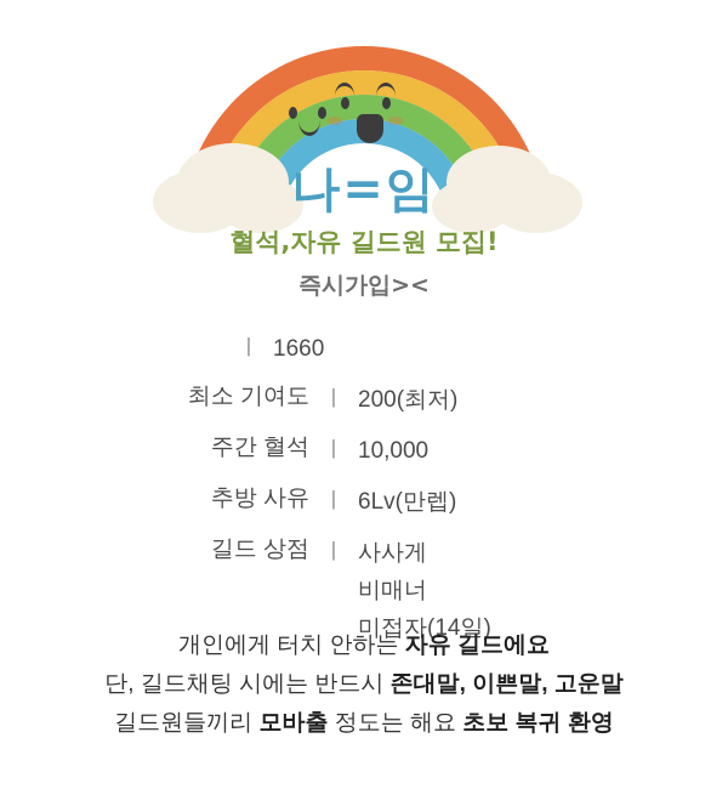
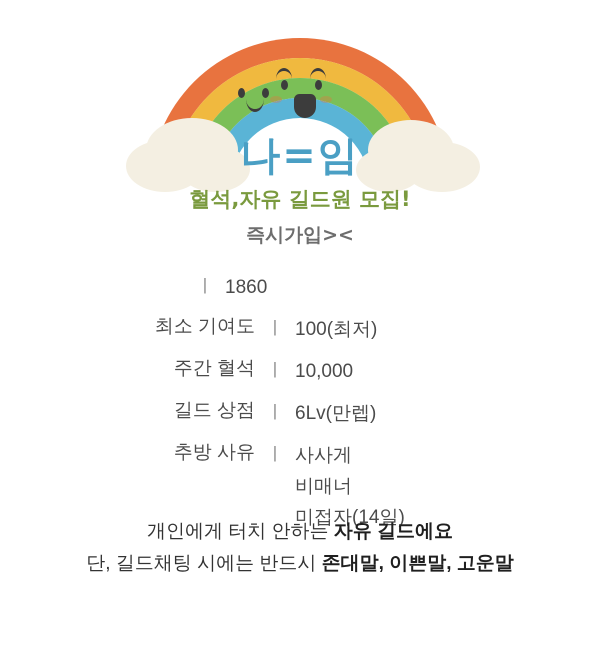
  나=임
  혈석,자유 길드원 모집!
  즉시가입><
  |
- 1660
+ 1860
  최소 기여도
  |
- 200(최저)
+ 100(최저)
  주간 혈석
  |
  10,000
- 추방 사유
+ 길드 상점
  |
  6Lv(만렙)
- 길드 상점
+ 추방 사유
  |
  사사게
  비매너
  미접자(14일)
  개인에게 터치 안하는 자유 길드에요
  단, 길드채팅 시에는 반드시 존대말, 이쁜말, 고운말
- 길드원들끼리 모바출 정도는 해요 초보 복귀 환영
